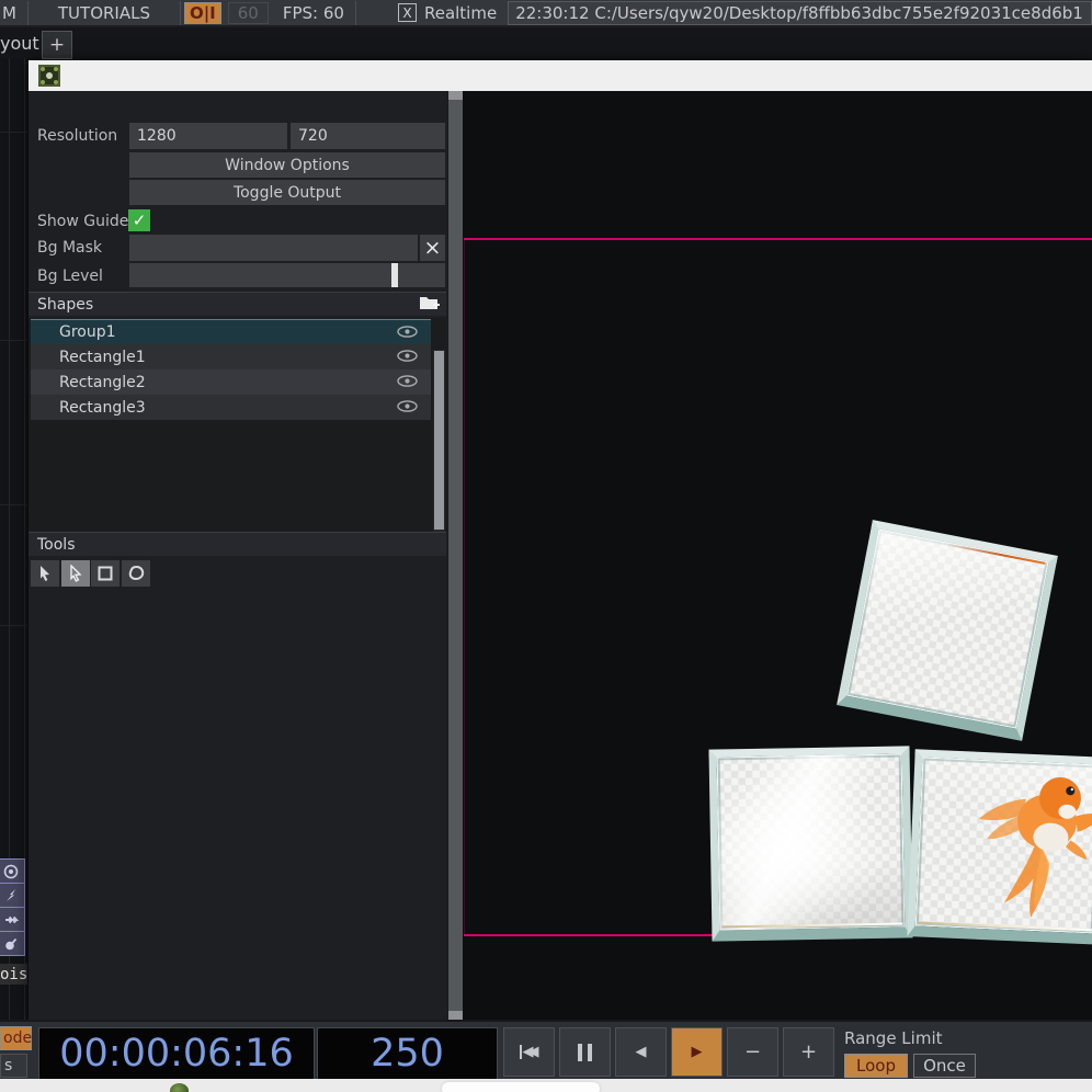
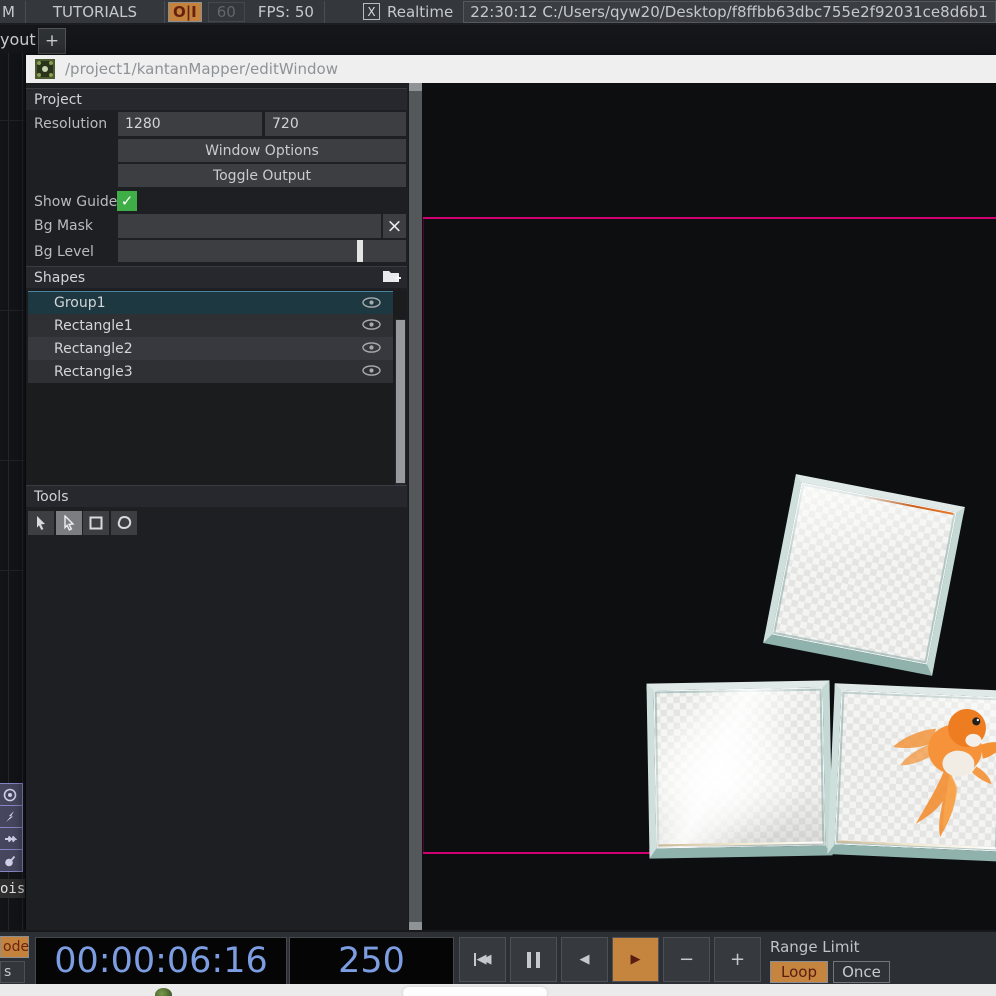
  M
  TUTORIALS
  O|I
  60
- FPS: 60
+ FPS: 50
  X
  Realtime
  22:30:12 C:/Users/qyw20/Desktop/f8ffbb63dbc755e2f92031ce8d6b1
  yout
  +
  ois
+ /project1/kantanMapper/editWindow
+ Project
  Resolution
  1280
  720
  Window Options
  Toggle Output
  Show Guide
  ✓
  Bg Mask
  ×
  Bg Level
  Shapes
  Group1
  Rectangle1
  Rectangle2
  Rectangle3
  Tools
  ode
  s
  00:00:06:16
  250
  ◀◀
  ◀
  ▶
  −
  +
  Range Limit
  Loop
  Once
